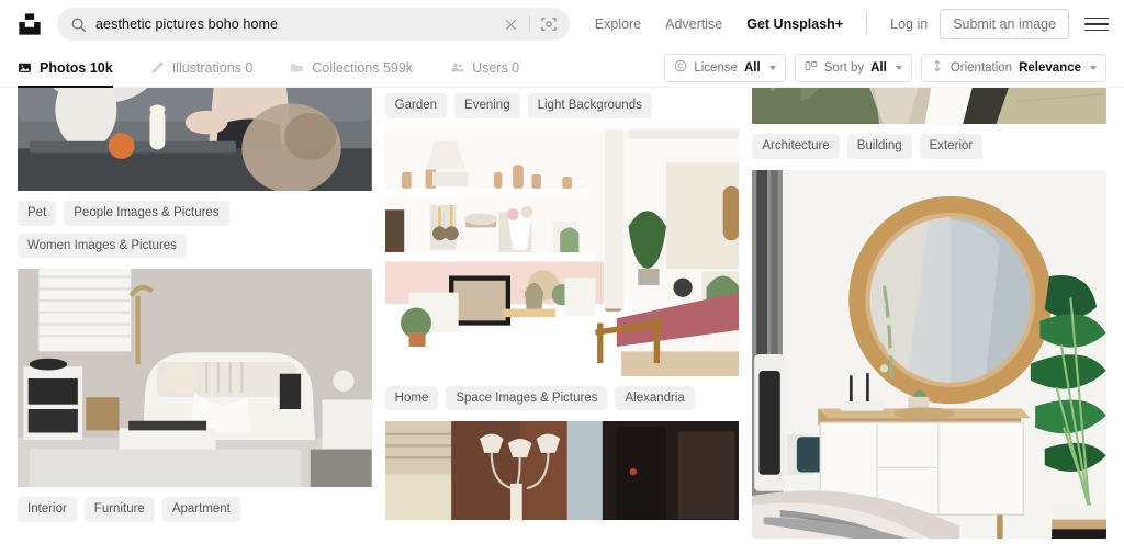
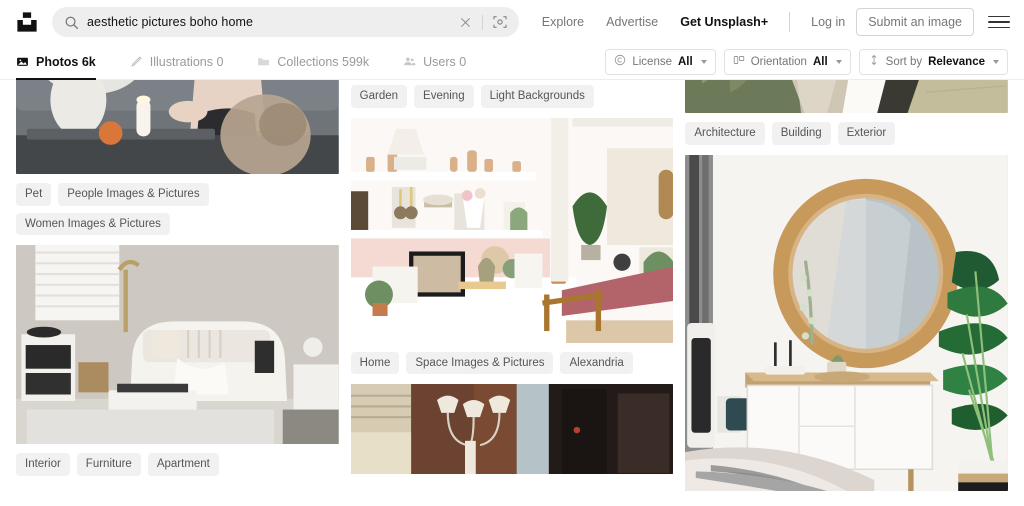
  aesthetic pictures boho home
  Explore
  Advertise
  Get Unsplash+
  Log in
  Submit an image
- Photos 10k
+ Photos 6k
  Illustrations 0
  Collections 599k
  Users 0
  License
  All
- Sort by
+ Orientation
  All
- Orientation
+ Sort by
  Relevance
  Pet
  People Images & Pictures
  Women Images & Pictures
  Interior
  Furniture
  Apartment
  Garden
  Evening
  Light Backgrounds
  Home
  Space Images & Pictures
  Alexandria
  Architecture
  Building
  Exterior
